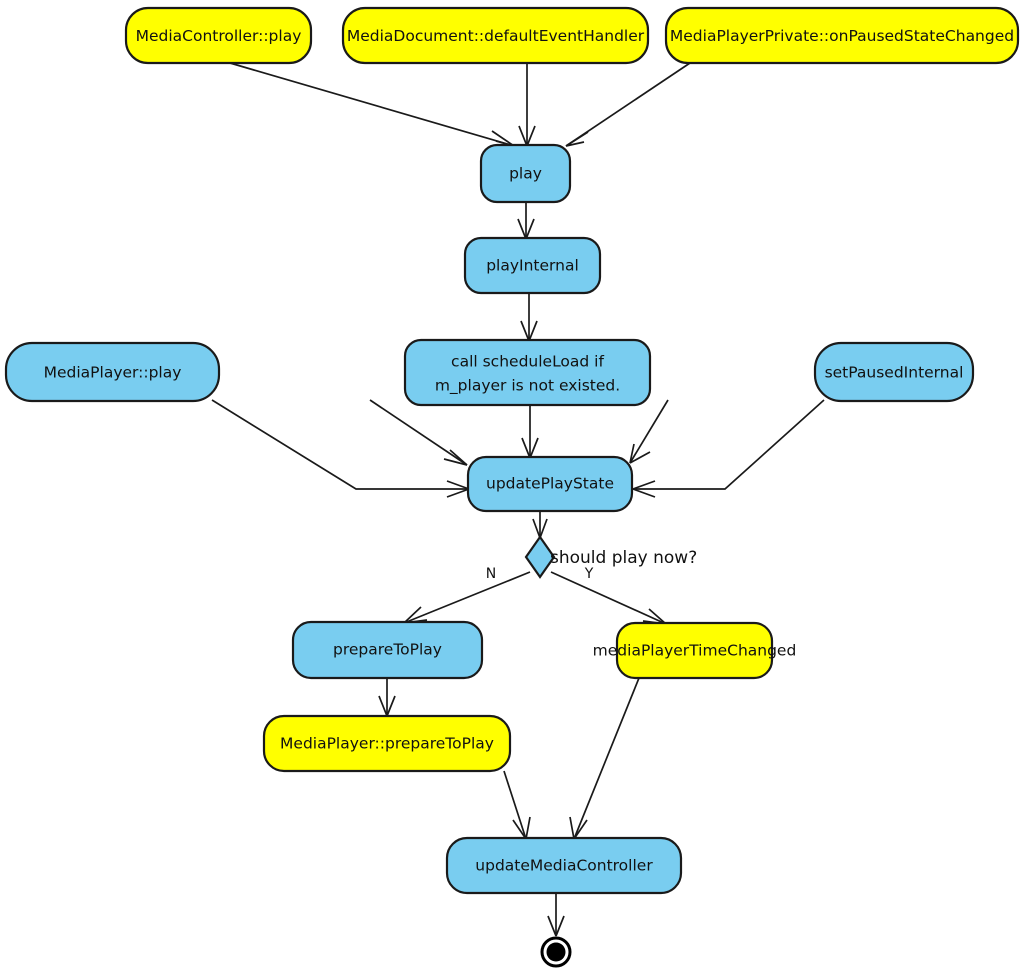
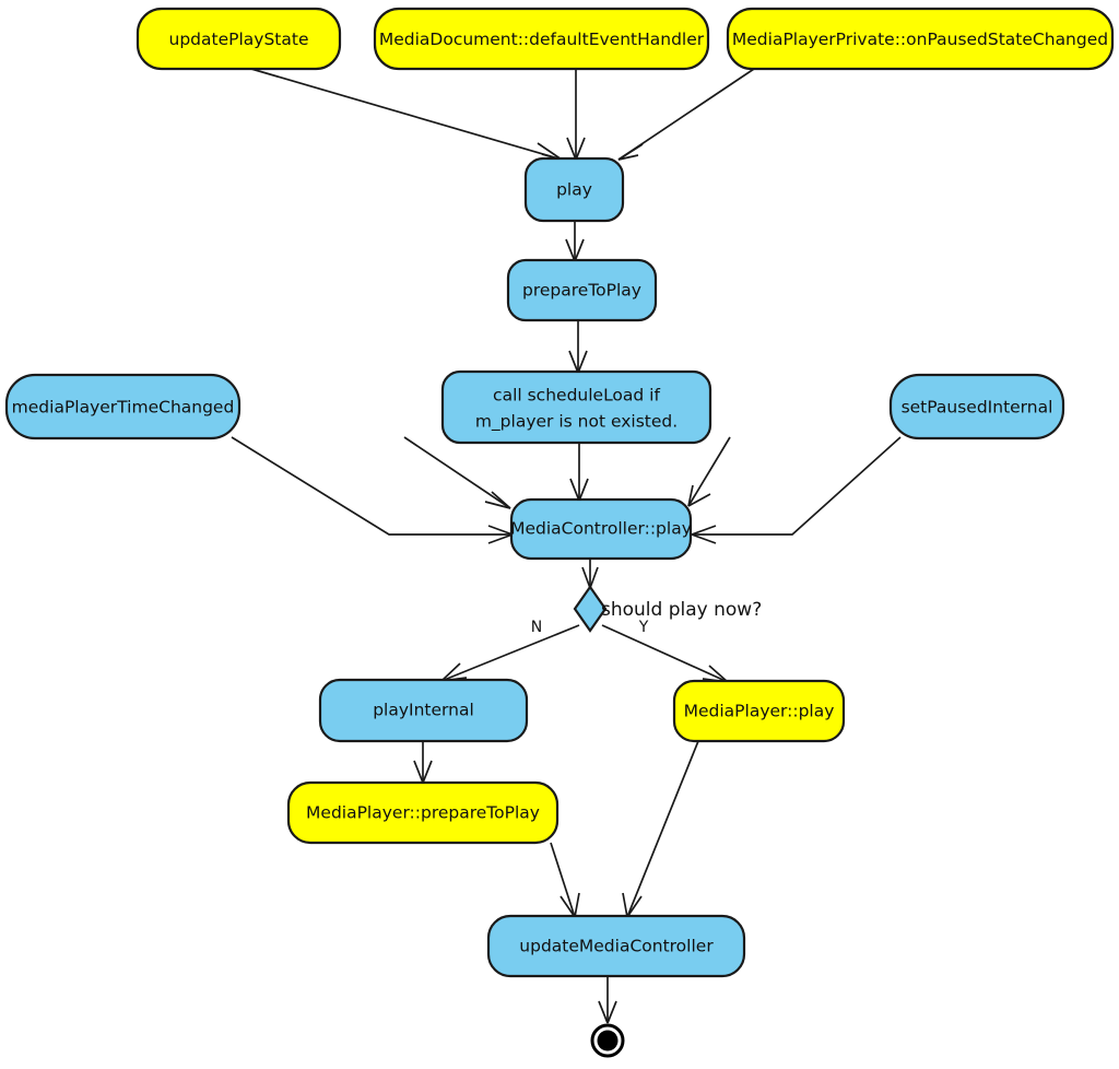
- MediaController::play
+ updatePlayState
  MediaDocument::defaultEventHandler
  MediaPlayerPrivate::onPausedStateChanged
  play
- playInternal
+ prepareToPlay
- MediaPlayer::play
+ mediaPlayerTimeChanged
  call scheduleLoad if
  m_player is not existed.
  setPausedInternal
- updatePlayState
+ MediaController::play
  should play now?
  N
  Y
- prepareToPlay
+ playInternal
- mediaPlayerTimeChanged
+ MediaPlayer::play
  MediaPlayer::prepareToPlay
  updateMediaController
